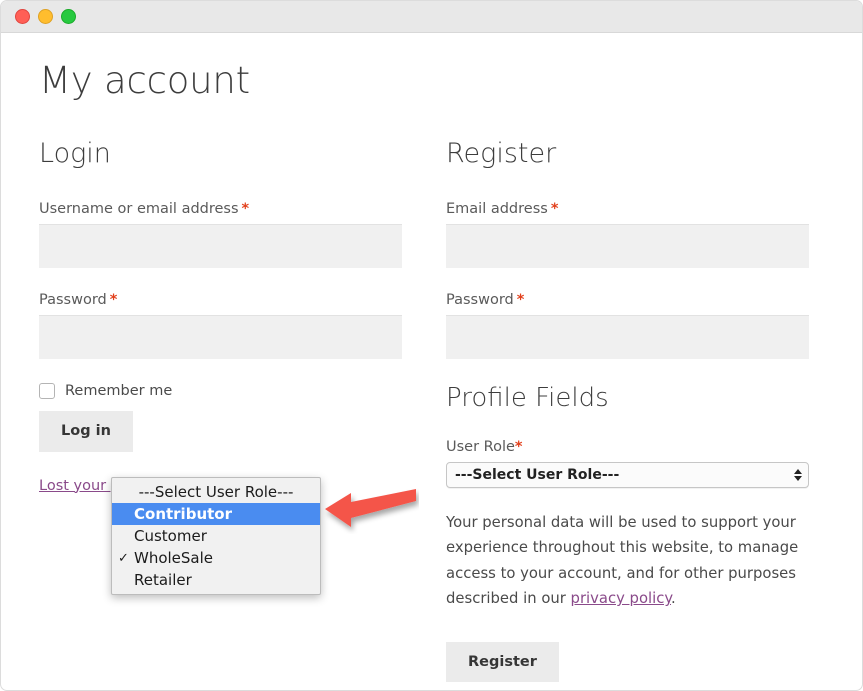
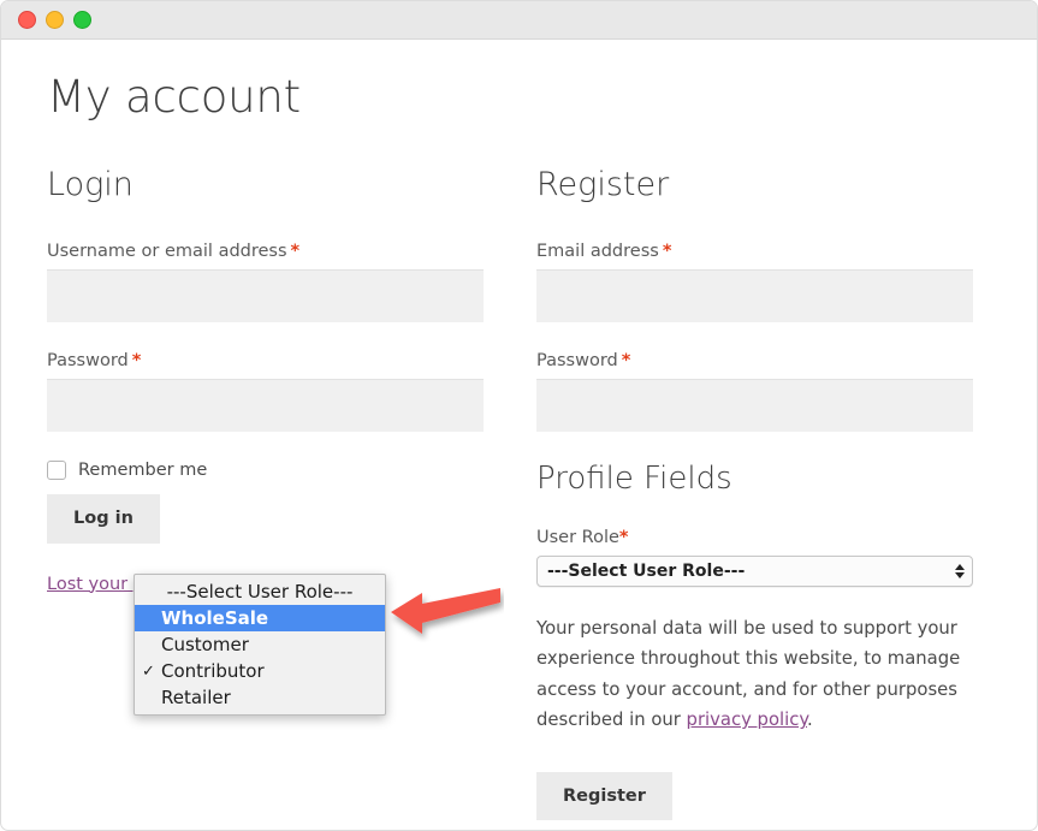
  My account
  Login
  Username or email address *
  Password *
  Remember me
  Log in
  Register
  Email address *
  Password *
  Profile Fields
  User Role*
  ---Select User Role---
  Your personal data will be used to support your experience throughout this website, to manage access to your account, and for other purposes described in our privacy policy.
  Register
  ---Select User Role---
- Contributor
+ WholeSale
  Customer
  ✓
- WholeSale
+ Contributor
  Retailer
